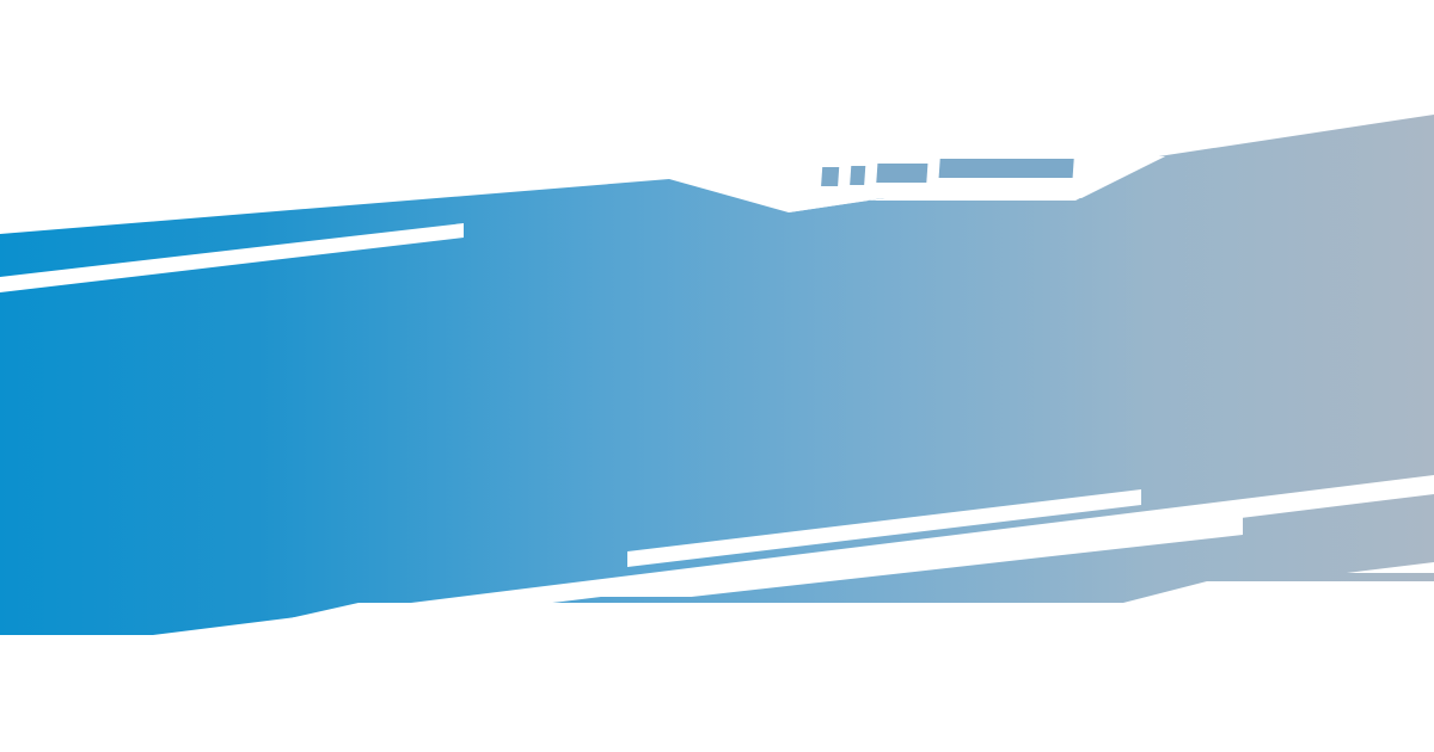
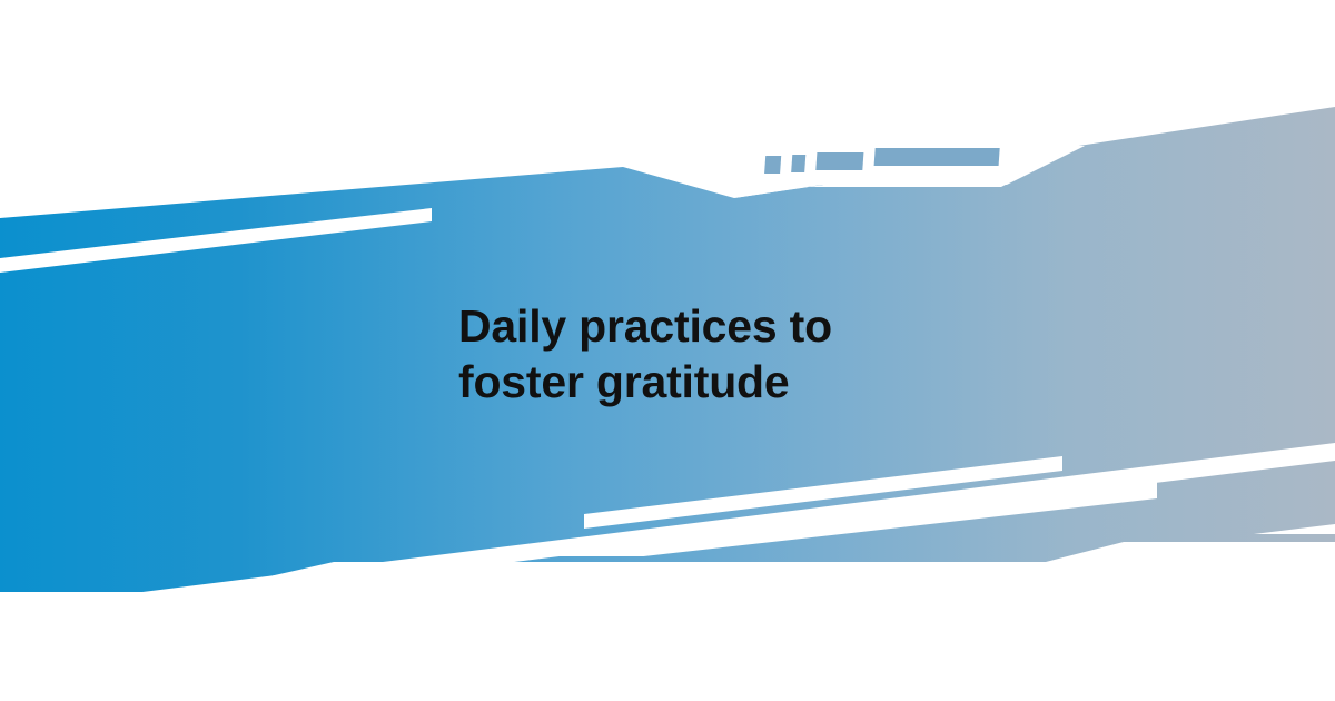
+ Daily practices to
+ foster gratitude
